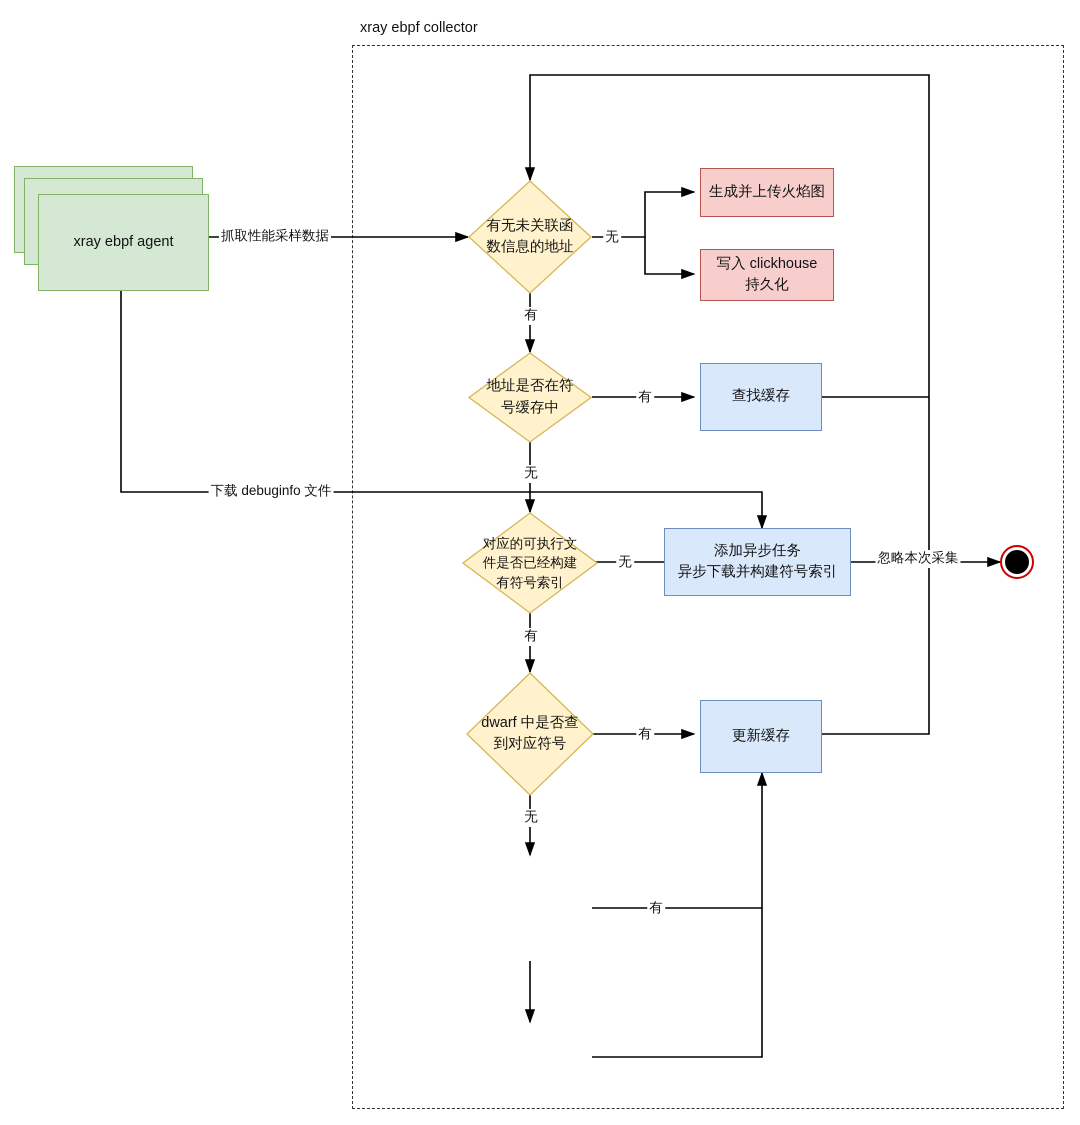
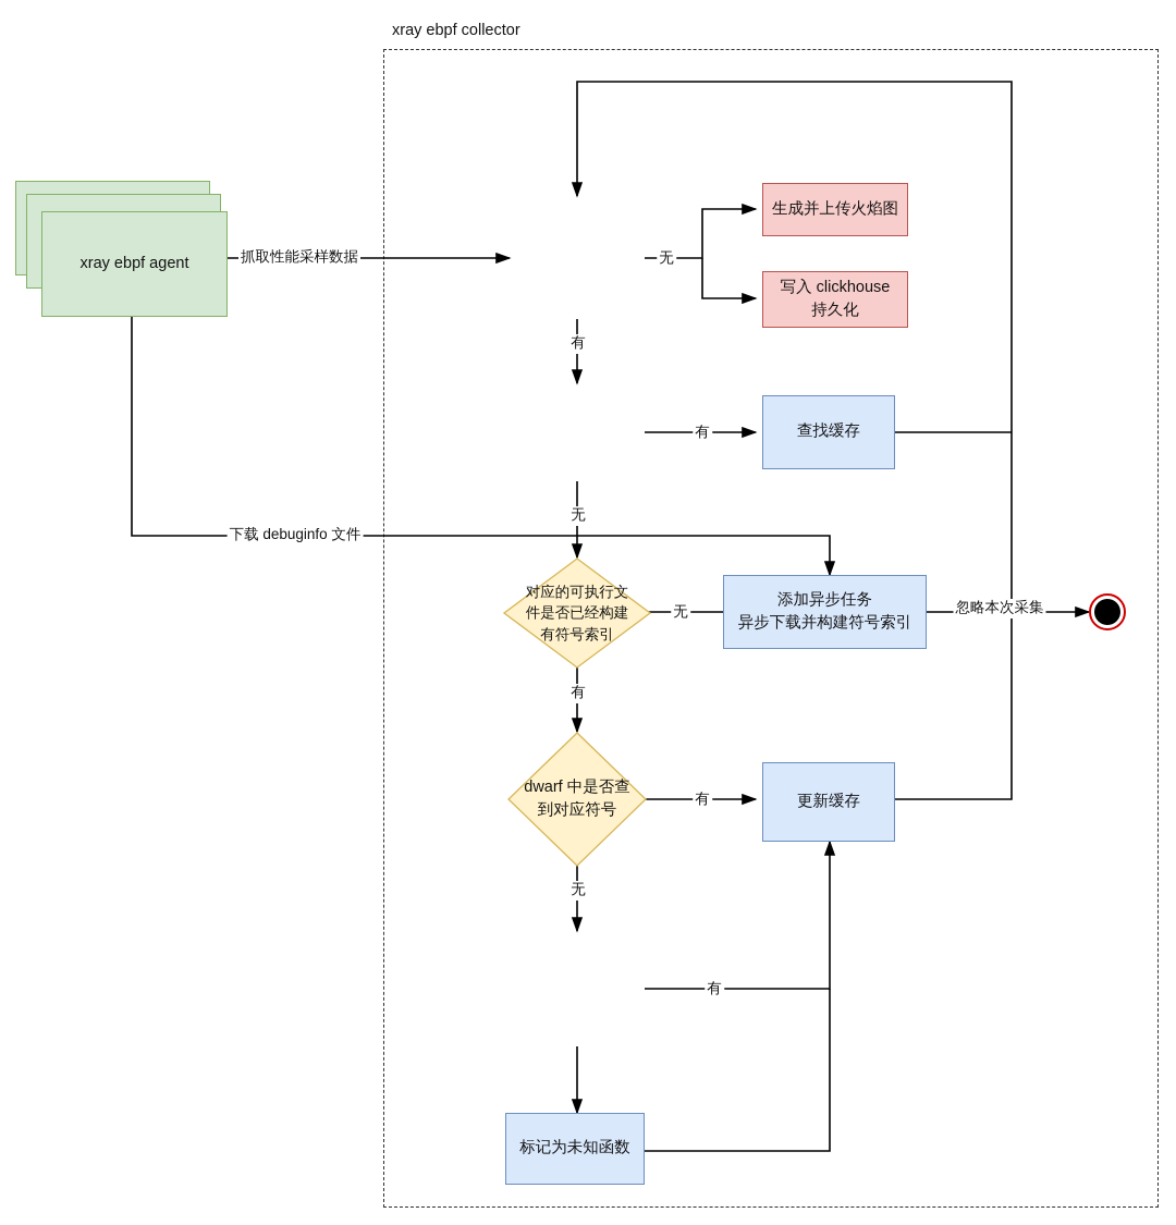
  xray ebpf collector
  抓取性能采样数据
  无
  有
  有
  无
  下载 debuginfo 文件
  无
  有
  忽略本次采集
  有
  无
  有
  xray ebpf agent
- 有无未关联函
- 数信息的地址
  生成并上传火焰图
  写入 clickhouse
  持久化
- 地址是否在符
- 号缓存中
  查找缓存
  对应的可执行文
  件是否已经构建
  有符号索引
  添加异步任务
  异步下载并构建符号索引
  dwarf 中是否查
  到对应符号
  更新缓存
+ 标记为未知函数
